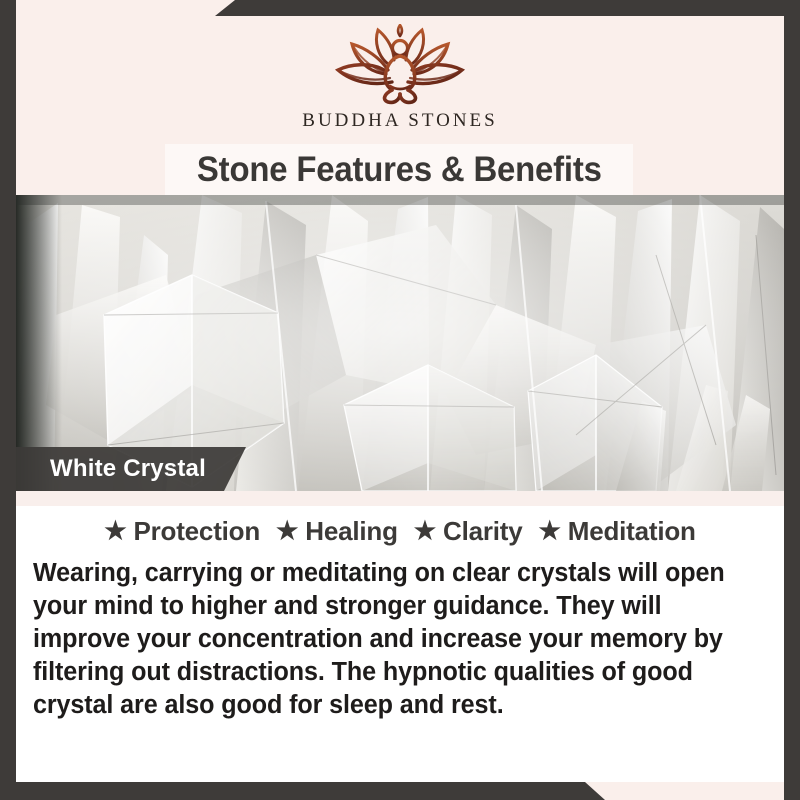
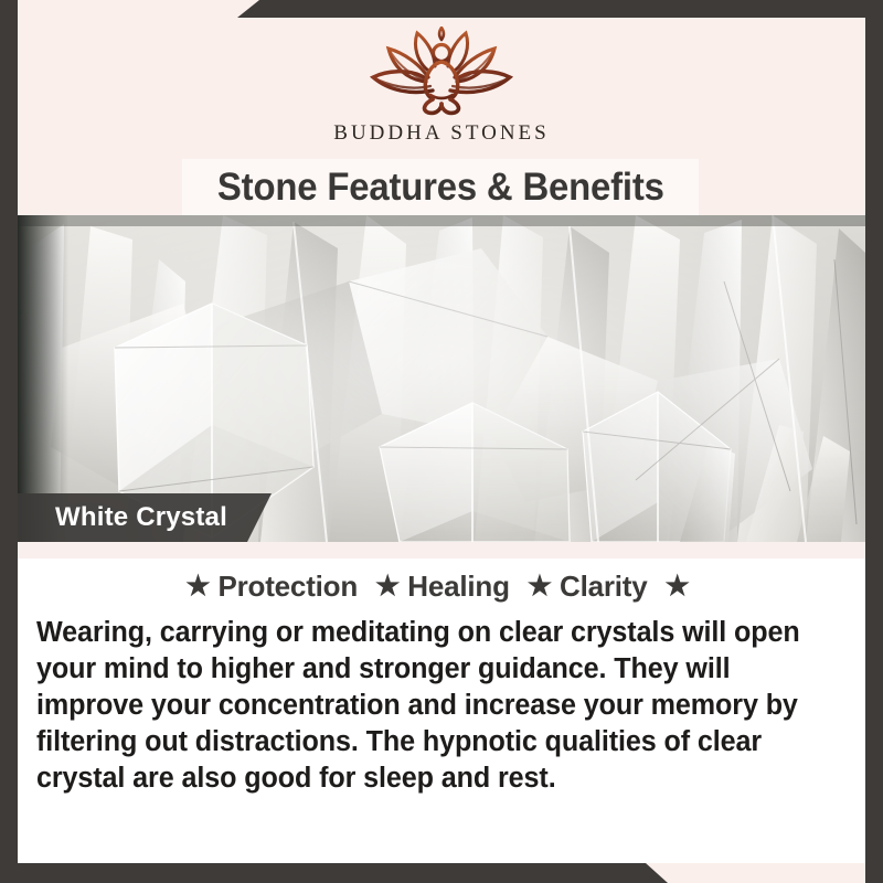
  BUDDHA STONES
  Stone Features & Benefits
  White Crystal
  ★
  Protection
  ★
  Healing
  ★
  Clarity
  ★
- Meditation
- Wearing, carrying or meditating on clear crystals will open your mind to higher and stronger guidance. They will improve your concentration and increase your memory by filtering out distractions. The hypnotic qualities of good crystal are also good for sleep and rest.
+ Wearing, carrying or meditating on clear crystals will open your mind to higher and stronger guidance. They will improve your concentration and increase your memory by filtering out distractions. The hypnotic qualities of clear crystal are also good for sleep and rest.
